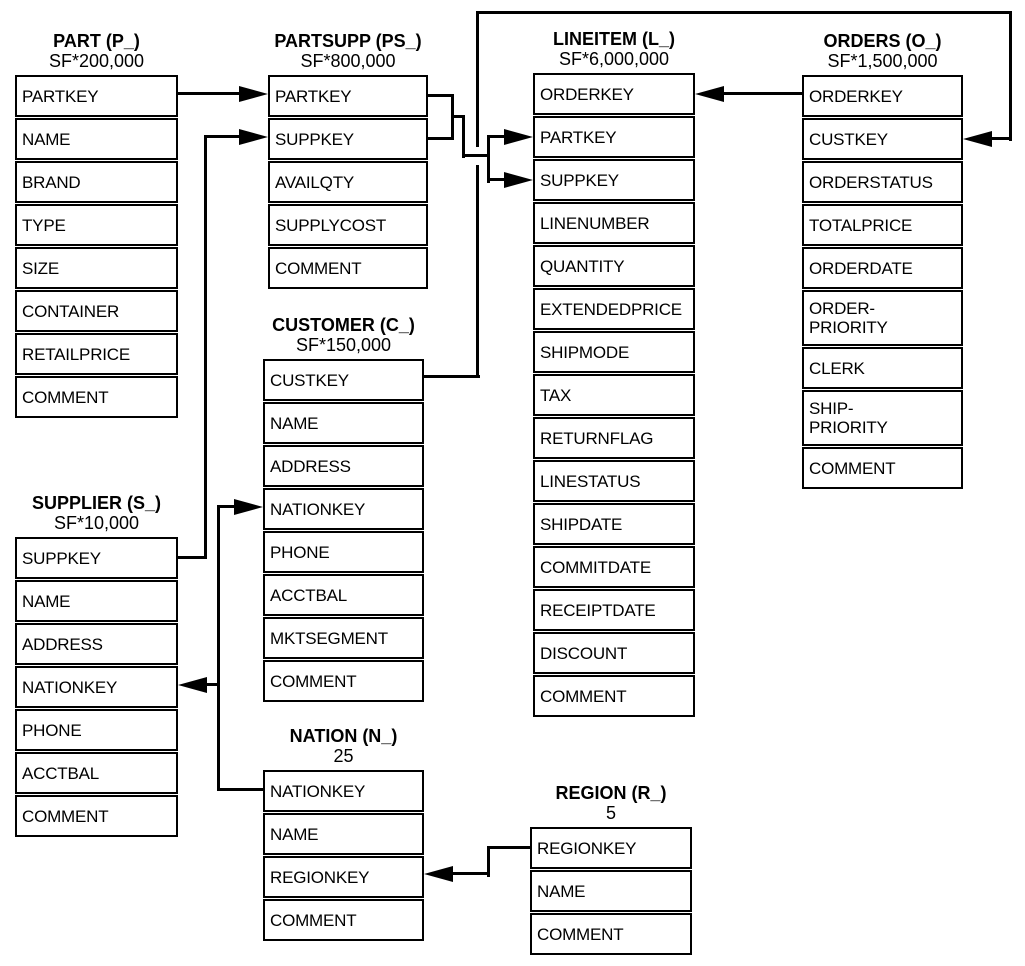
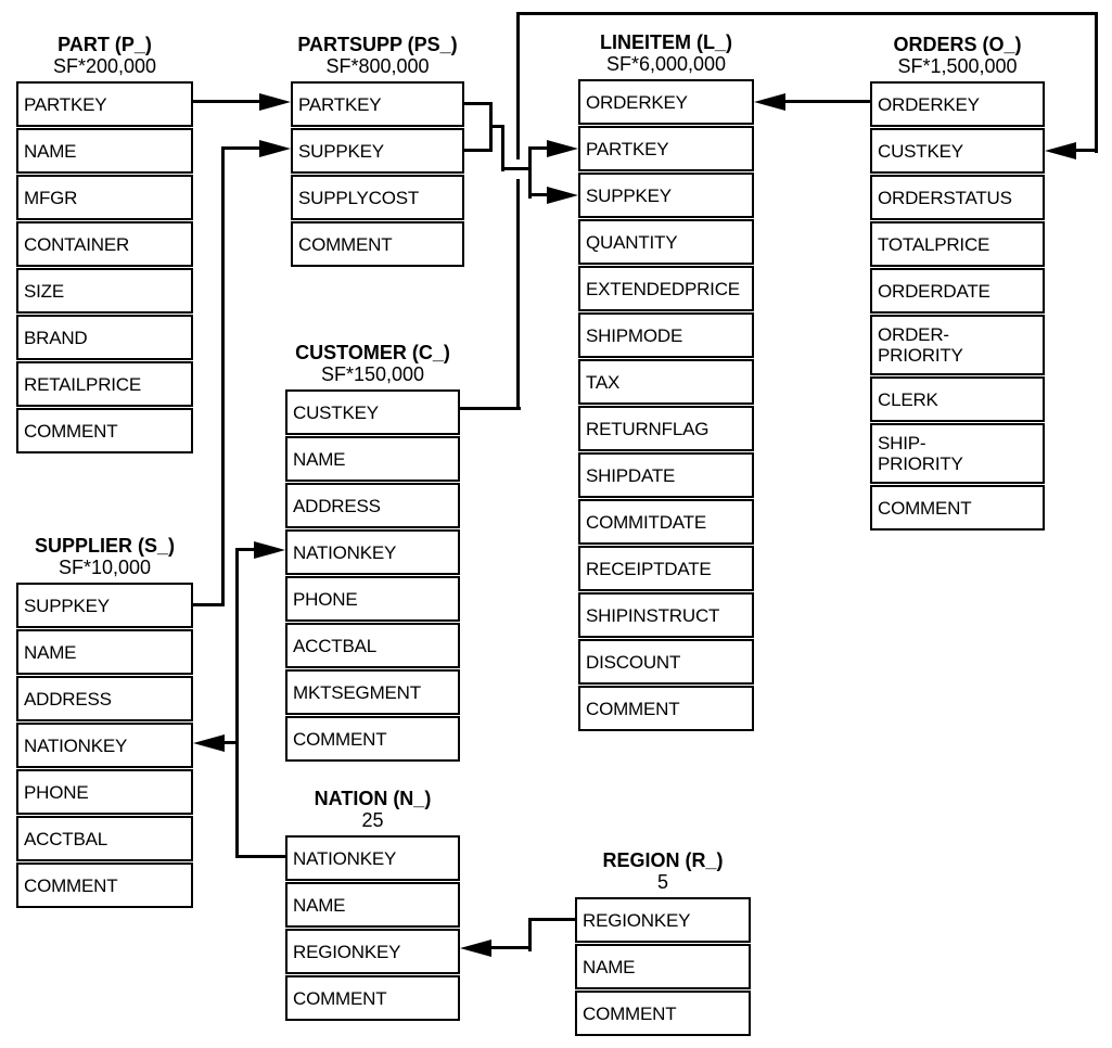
  PART (P_)
  SF*200,000
  PARTKEY
  NAME
+ MFGR
- BRAND
+ CONTAINER
- TYPE
  SIZE
- CONTAINER
+ BRAND
  RETAILPRICE
  COMMENT
  PARTSUPP (PS_)
  SF*800,000
  PARTKEY
  SUPPKEY
- AVAILQTY
  SUPPLYCOST
  COMMENT
  LINEITEM (L_)
  SF*6,000,000
  ORDERKEY
  PARTKEY
  SUPPKEY
- LINENUMBER
  QUANTITY
  EXTENDEDPRICE
  SHIPMODE
  TAX
  RETURNFLAG
- LINESTATUS
  SHIPDATE
  COMMITDATE
  RECEIPTDATE
+ SHIPINSTRUCT
  DISCOUNT
  COMMENT
  ORDERS (O_)
  SF*1,500,000
  ORDERKEY
  CUSTKEY
  ORDERSTATUS
  TOTALPRICE
  ORDERDATE
  ORDER-
  PRIORITY
  CLERK
  SHIP-
  PRIORITY
  COMMENT
  CUSTOMER (C_)
  SF*150,000
  CUSTKEY
  NAME
  ADDRESS
  NATIONKEY
  PHONE
  ACCTBAL
  MKTSEGMENT
  COMMENT
  SUPPLIER (S_)
  SF*10,000
  SUPPKEY
  NAME
  ADDRESS
  NATIONKEY
  PHONE
  ACCTBAL
  COMMENT
  NATION (N_)
  25
  NATIONKEY
  NAME
  REGIONKEY
  COMMENT
  REGION (R_)
  5
  REGIONKEY
  NAME
  COMMENT
